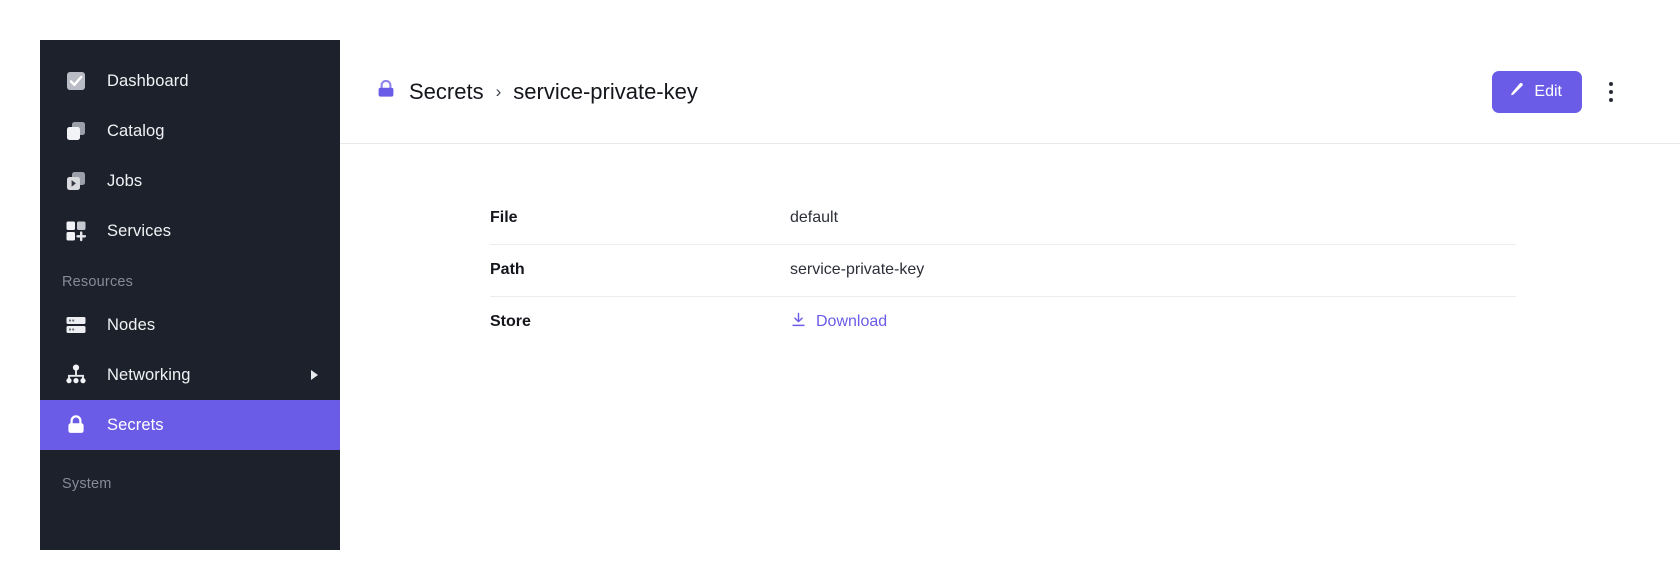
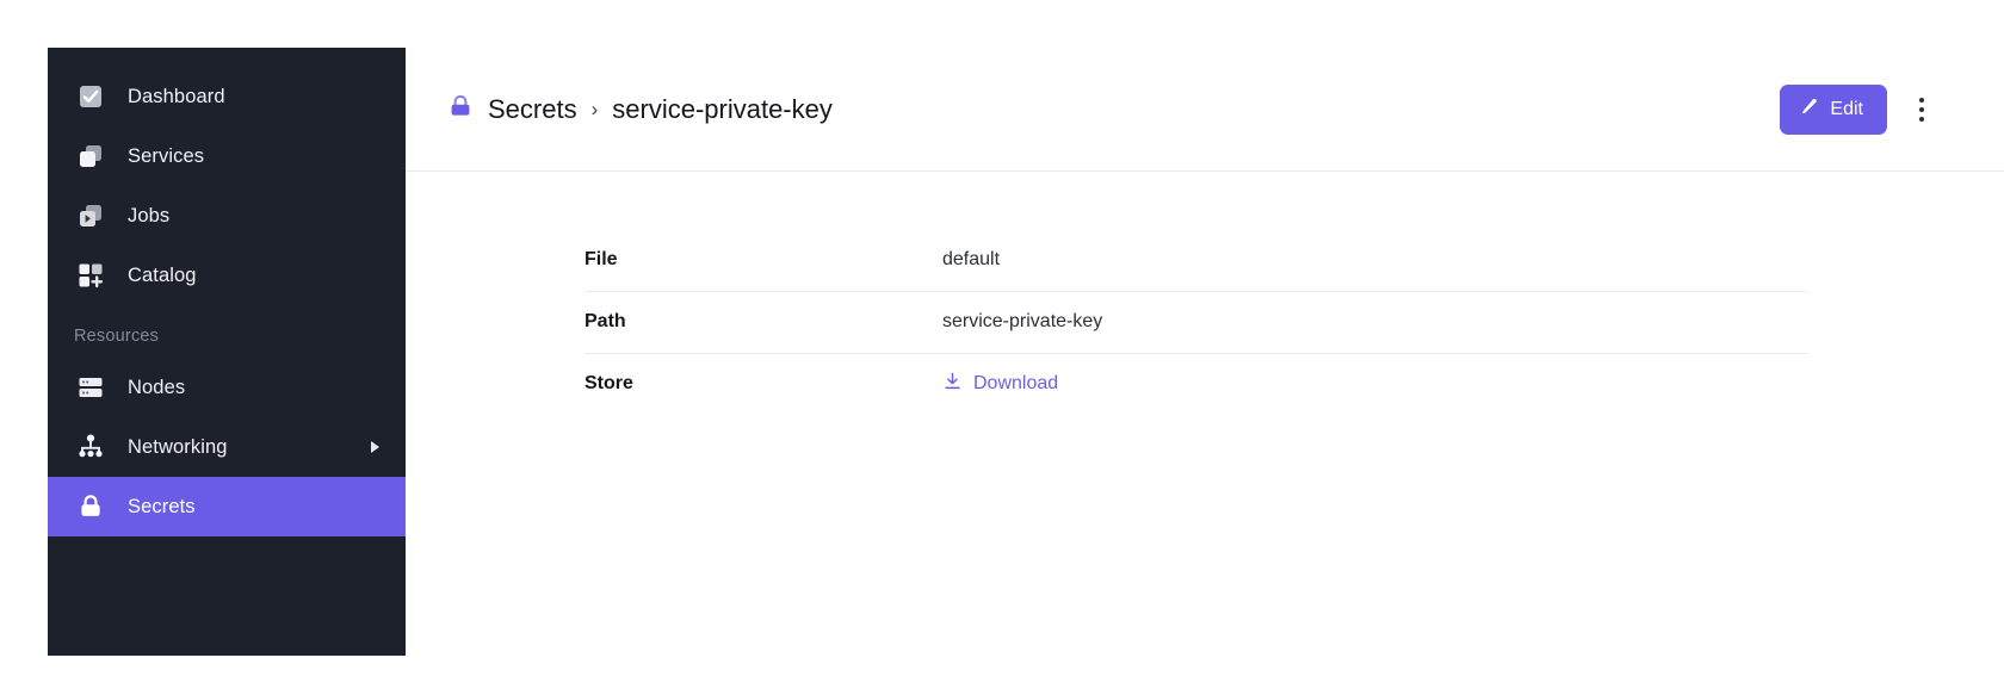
  Dashboard
- Catalog
+ Services
  Jobs
- Services
+ Catalog
  Resources
  Nodes
  Networking
  Secrets
- System
  Secrets
  ›
  service-private-key
  Edit
  File	default
  Path	service-private-key
  Store	Download
